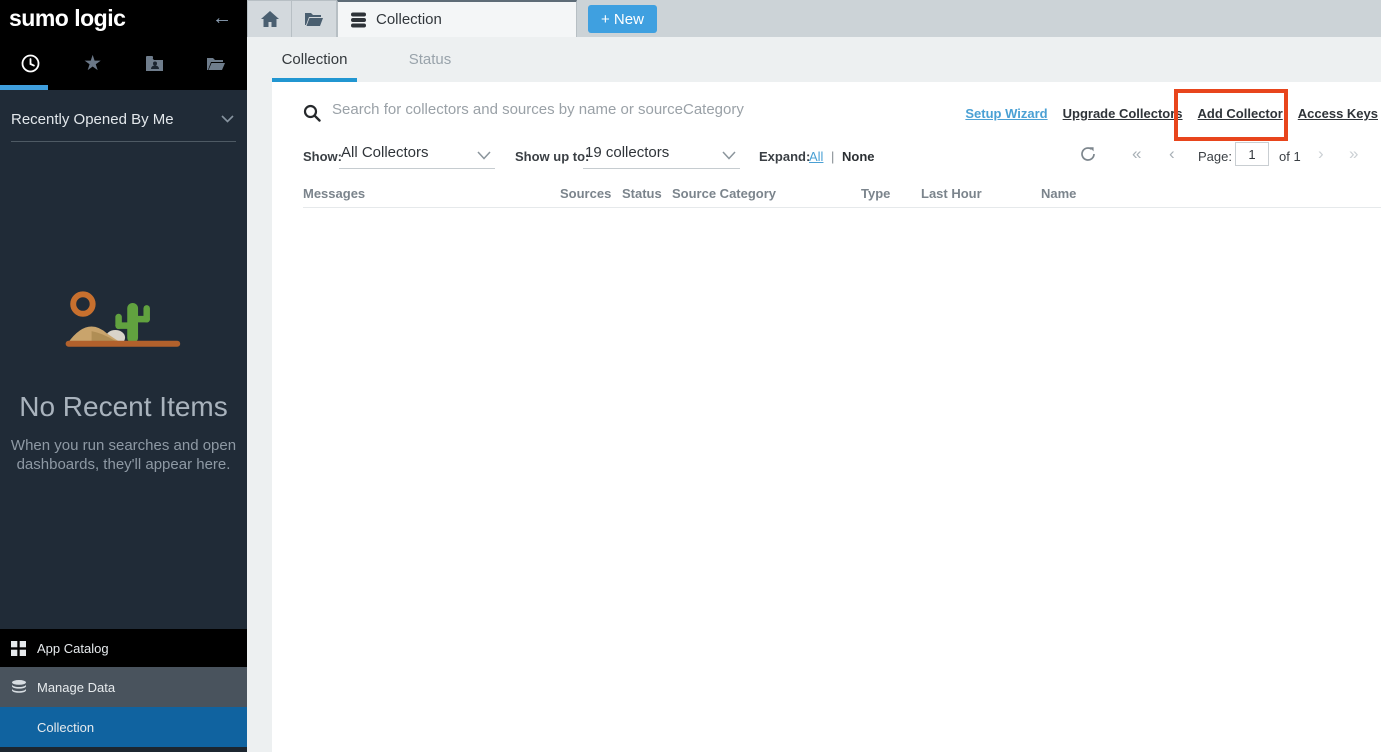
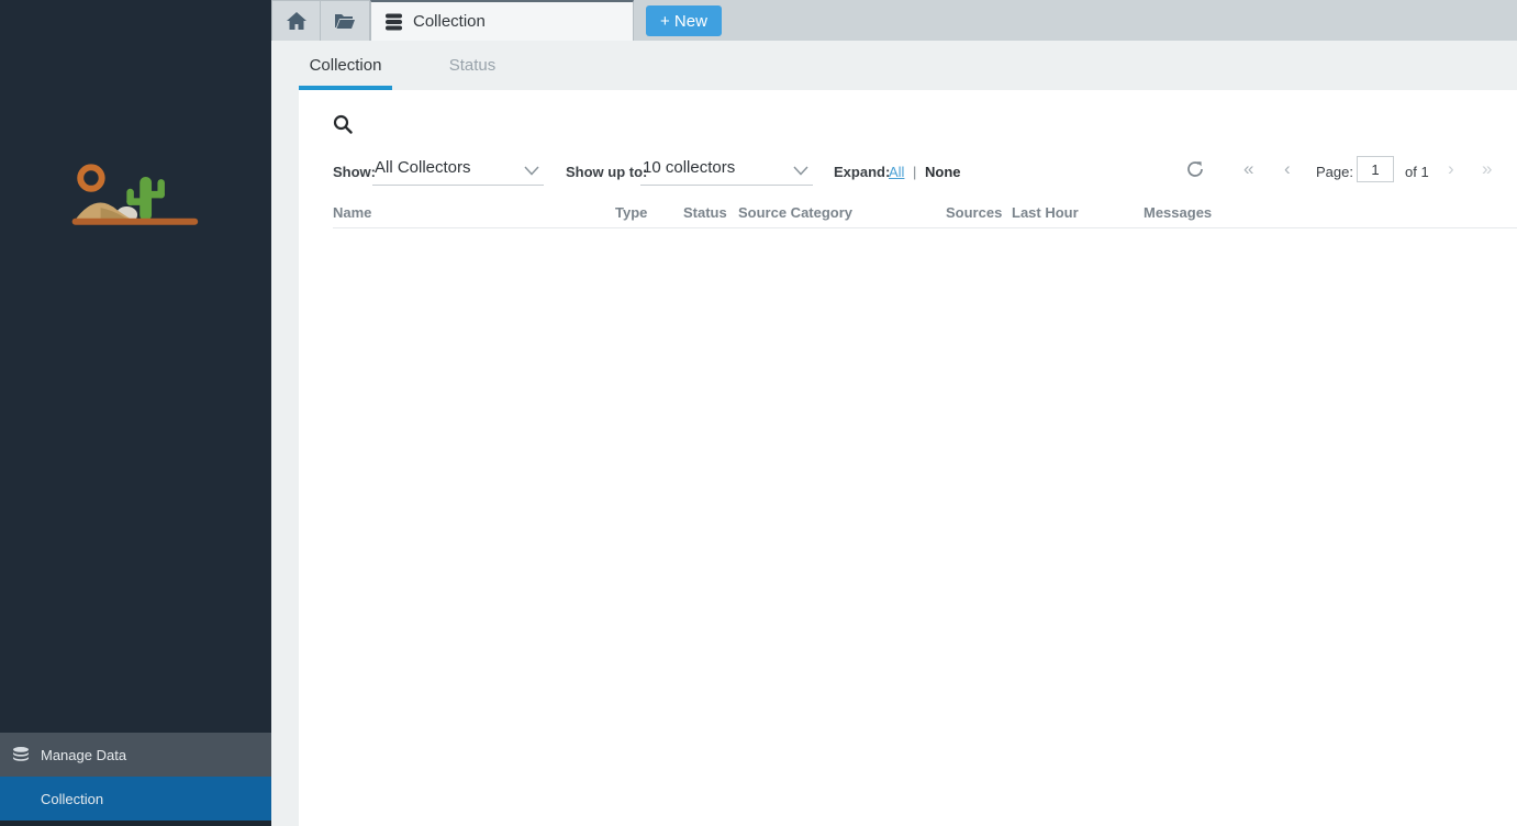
- sumo logic
- ←
- ★
- Recently Opened By Me
- No Recent Items
- When you run searches and open
- dashboards, they'll appear here.
- App Catalog
  Manage Data
  Collection
  Collection
  + New
  Collection
  Status
- Search for collectors and sources by name or sourceCategory
- Setup Wizard
- Upgrade Collectors
- Add Collector
- Access Keys
  Show:
  All Collectors
  Show up to:
- 19 collectors
+ 10 collectors
  Expand:
  All
  |
  None
  «
  ‹
  Page:
  1
  of 1
  ›
  »
- Messages
+ Name
- Sources
+ Type
  Status
  Source Category
- Type
+ Sources
  Last Hour
- Name
+ Messages
